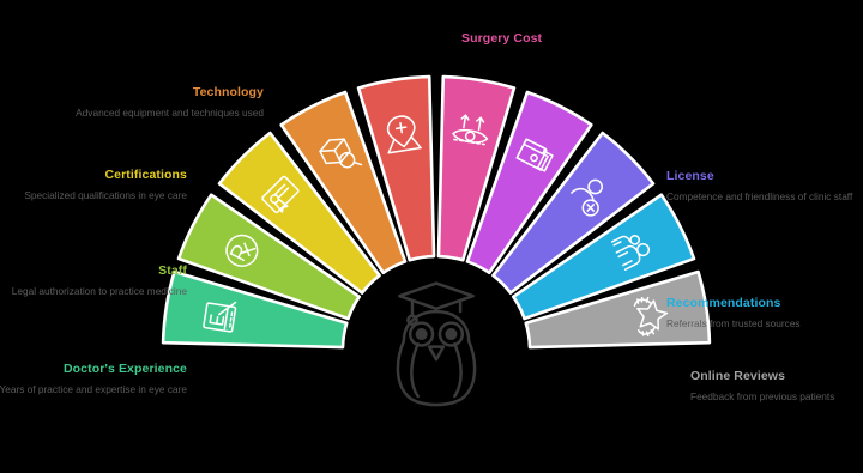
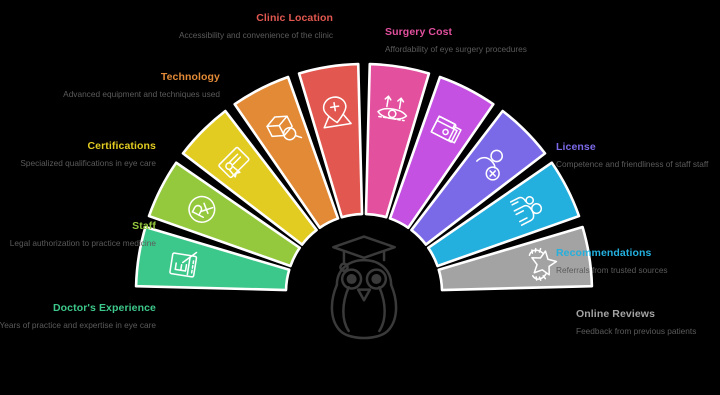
  Doctor's Experience
  Years of practice and expertise in eye care
  Staff
  Legal authorization to practice medicine
  Certifications
  Specialized qualifications in eye care
  Technology
  Advanced equipment and techniques used
+ Clinic Location
+ Accessibility and convenience of the clinic
  Surgery Cost
+ Affordability of eye surgery procedures
  License
- Competence and friendliness of clinic staff
+ Competence and friendliness of staff staff
  Recommendations
  Referrals from trusted sources
  Online Reviews
  Feedback from previous patients
